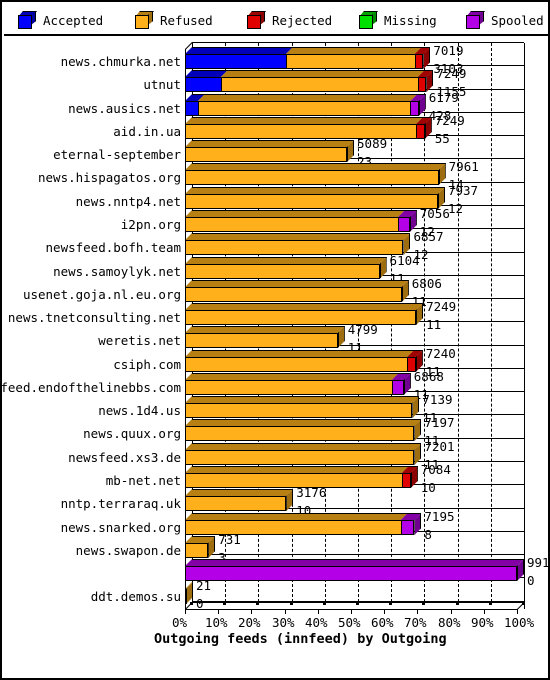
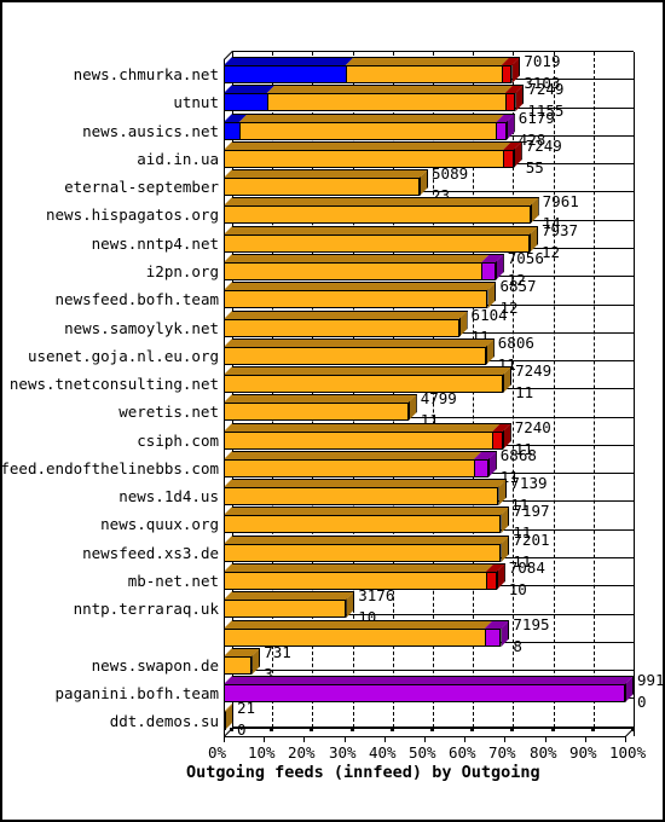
- Accepted
- Refused
- Rejected
- Missing
- Spooled
  7019
  3103
  news.chmurka.net
  7249
  1155
  utnut
  6179
  428
  news.ausics.net
  7249
  55
  aid.in.ua
  5089
  23
  eternal-september
  7961
  14
  news.hispagatos.org
  7937
  12
  news.nntp4.net
  7056
  12
  i2pn.org
  6857
  12
  newsfeed.bofh.team
  6104
  11
  news.samoylyk.net
  6806
  11
  usenet.goja.nl.eu.org
  7249
  11
  news.tnetconsulting.net
  4799
  11
  weretis.net
  7240
  11
  csiph.com
  6868
  11
  feed.endofthelinebbs.com
  7139
  11
  news.1d4.us
  7197
  11
  news.quux.org
  7201
  11
  newsfeed.xs3.de
  7084
  10
  mb-net.net
  3176
  10
  nntp.terraraq.uk
  7195
  8
- news.snarked.org
  731
  3
  news.swapon.de
  991
  0
+ paganini.bofh.team
  21
  0
  ddt.demos.su
  0%
  10%
  20%
  30%
  40%
  50%
  60%
  70%
  80%
  90%
  100%
  Outgoing feeds (innfeed) by Outgoing
